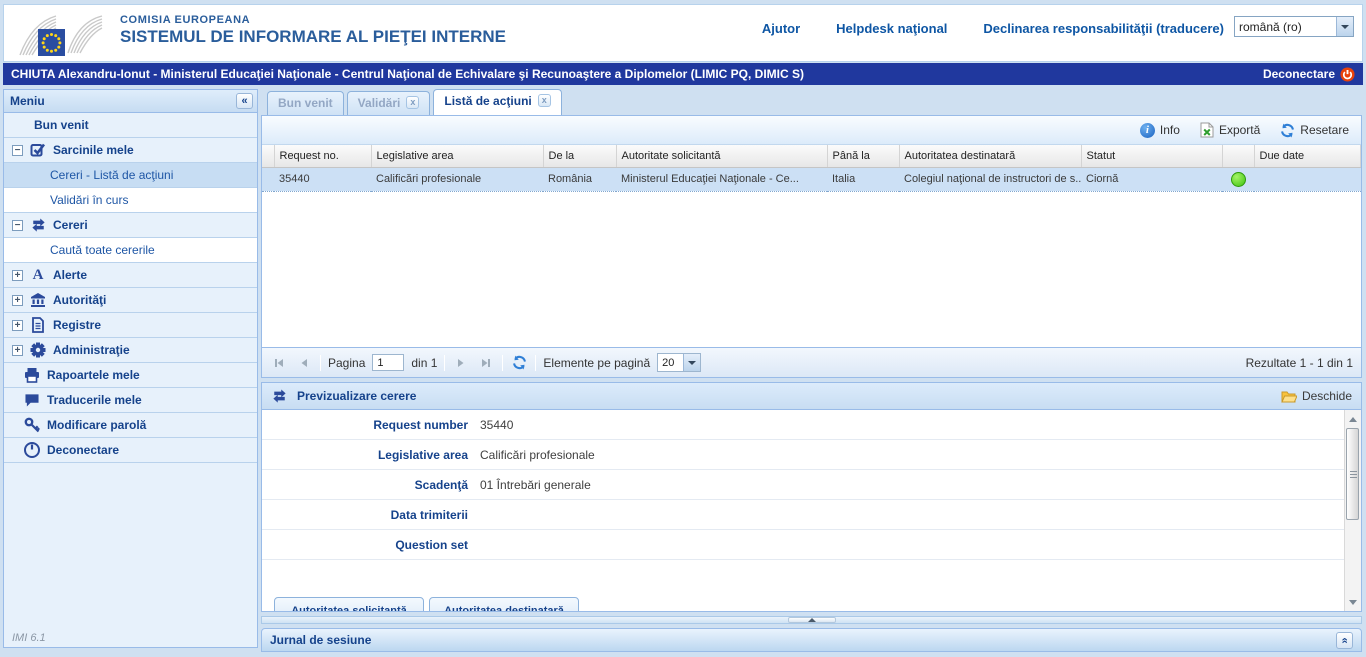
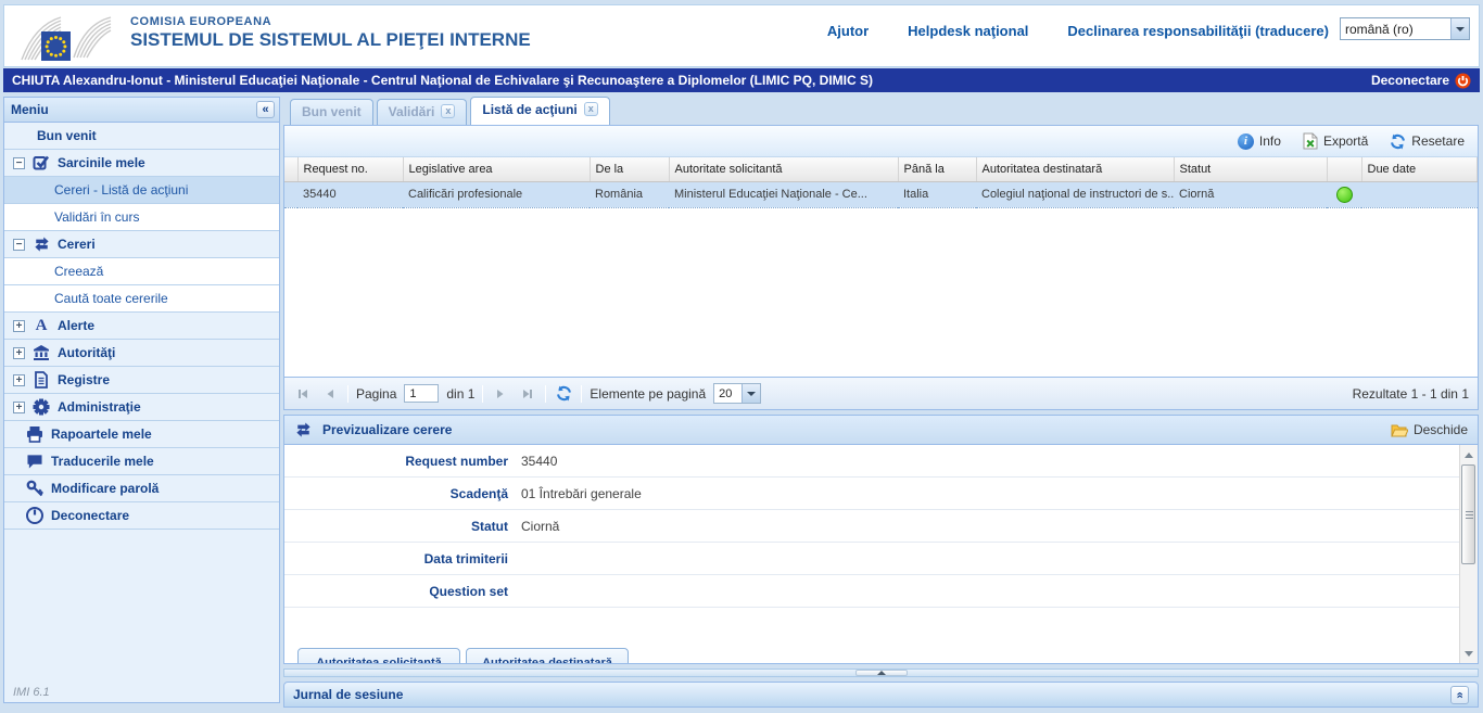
  COMISIA EUROPEANA
- SISTEMUL DE INFORMARE AL PIEŢEI INTERNE
+ SISTEMUL DE SISTEMUL AL PIEŢEI INTERNE
  Ajutor
  Helpdesk naţional
  Declinarea responsabilităţii (traducere)
  română (ro)
  CHIUTA Alexandru-Ionut - Ministerul Educaţiei Naţionale - Centrul Naţional de Echivalare şi Recunoaştere a Diplomelor (LIMIC PQ, DIMIC S)
  Deconectare
  Meniu
  «
  Bun venit
  −
  Sarcinile mele
  Cereri - Listă de acţiuni
  Validări în curs
  −
  Cereri
+ Creează
  Caută toate cererile
  +
  A
  Alerte
  +
  Autorităţi
  +
  Registre
  +
  Administraţie
  Rapoartele mele
  Traducerile mele
  Modificare parolă
  Deconectare
  IMI 6.1
  Bun venit
  Validări
  x
  Listă de acţiuni
  x
  i
  Info
  Exportă
  Resetare
  	Request no.	Legislative area	De la	Autoritate solicitantă	Până la	Autoritatea destinatară	Statut		Due date
  	35440	Calificări profesionale	România	Ministerul Educaţiei Naţionale - Ce...	Italia	Colegiul naţional de instructori de s..	Ciornă
  Pagina
  1
  din 1
  Elemente pe pagină
  20
  Rezultate 1 - 1 din 1
  Previzualizare cerere
  Deschide
  Request number
  35440
- Legislative area
- Calificări profesionale
  Scadenţă
  01 Întrebări generale
+ Statut
+ Ciornă
  Data trimiterii
  Question set
  Jurnal de sesiune
